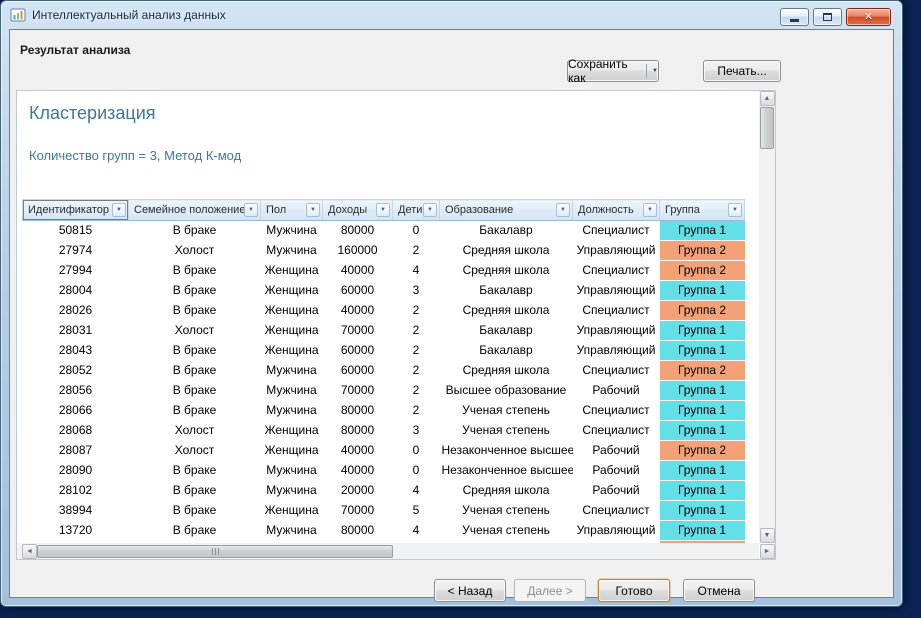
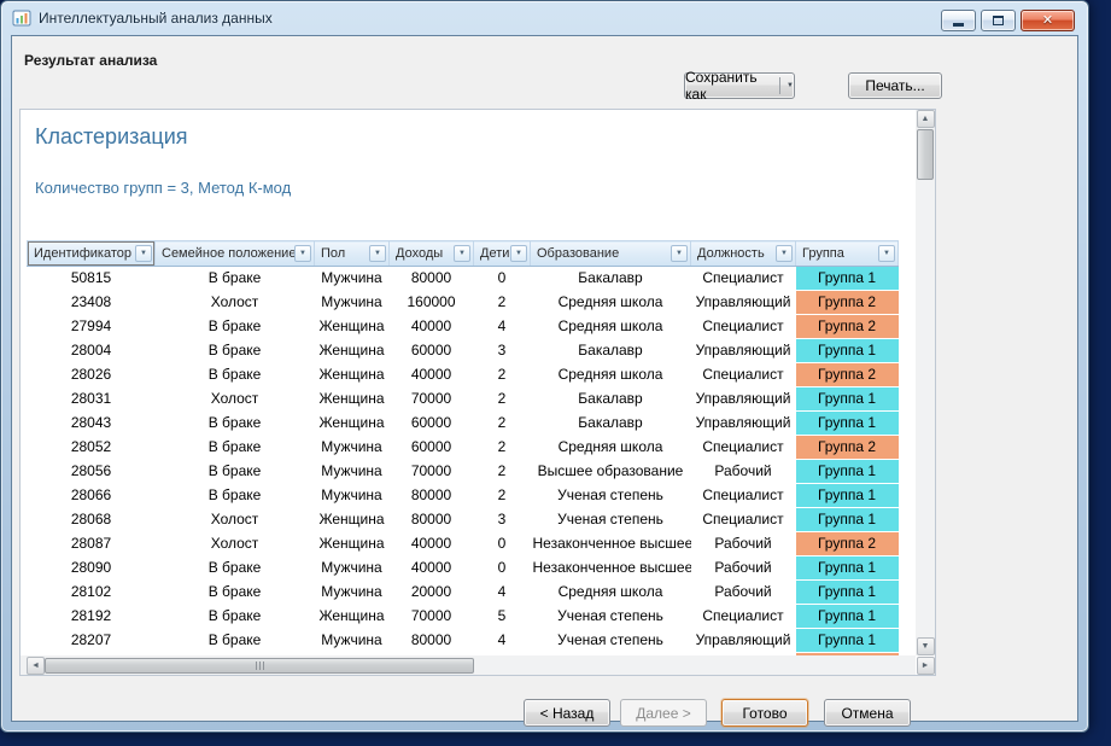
  Интеллектуальный анализ данных
  ✕
  Результат анализа
  Сохранить как
  Печать...
  Кластеризация
  Количество групп = 3, Метод К-мод
  Идентификатор	Семейное положение	Пол	Доходы	Дети	Образование	Должность	Группа
  50815	В браке	Мужчина	80000	0	Бакалавр	Специалист	Группа 1
- 27974	Холост	Мужчина	160000	2	Средняя школа	Управляющий	Группа 2
+ 23408	Холост	Мужчина	160000	2	Средняя школа	Управляющий	Группа 2
  27994	В браке	Женщина	40000	4	Средняя школа	Специалист	Группа 2
  28004	В браке	Женщина	60000	3	Бакалавр	Управляющий	Группа 1
  28026	В браке	Женщина	40000	2	Средняя школа	Специалист	Группа 2
  28031	Холост	Женщина	70000	2	Бакалавр	Управляющий	Группа 1
  28043	В браке	Женщина	60000	2	Бакалавр	Управляющий	Группа 1
  28052	В браке	Мужчина	60000	2	Средняя школа	Специалист	Группа 2
  28056	В браке	Мужчина	70000	2	Высшее образование	Рабочий	Группа 1
  28066	В браке	Мужчина	80000	2	Ученая степень	Специалист	Группа 1
  28068	Холост	Женщина	80000	3	Ученая степень	Специалист	Группа 1
  28087	Холост	Женщина	40000	0	Незаконченное высшее	Рабочий	Группа 2
  28090	В браке	Мужчина	40000	0	Незаконченное высшее	Рабочий	Группа 1
  28102	В браке	Мужчина	20000	4	Средняя школа	Рабочий	Группа 1
- 38994	В браке	Женщина	70000	5	Ученая степень	Специалист	Группа 1
+ 28192	В браке	Женщина	70000	5	Ученая степень	Специалист	Группа 1
- 13720	В браке	Мужчина	80000	4	Ученая степень	Управляющий	Группа 1
+ 28207	В браке	Мужчина	80000	4	Ученая степень	Управляющий	Группа 1
  < Назад
  Далее >
  Готово
  Отмена
